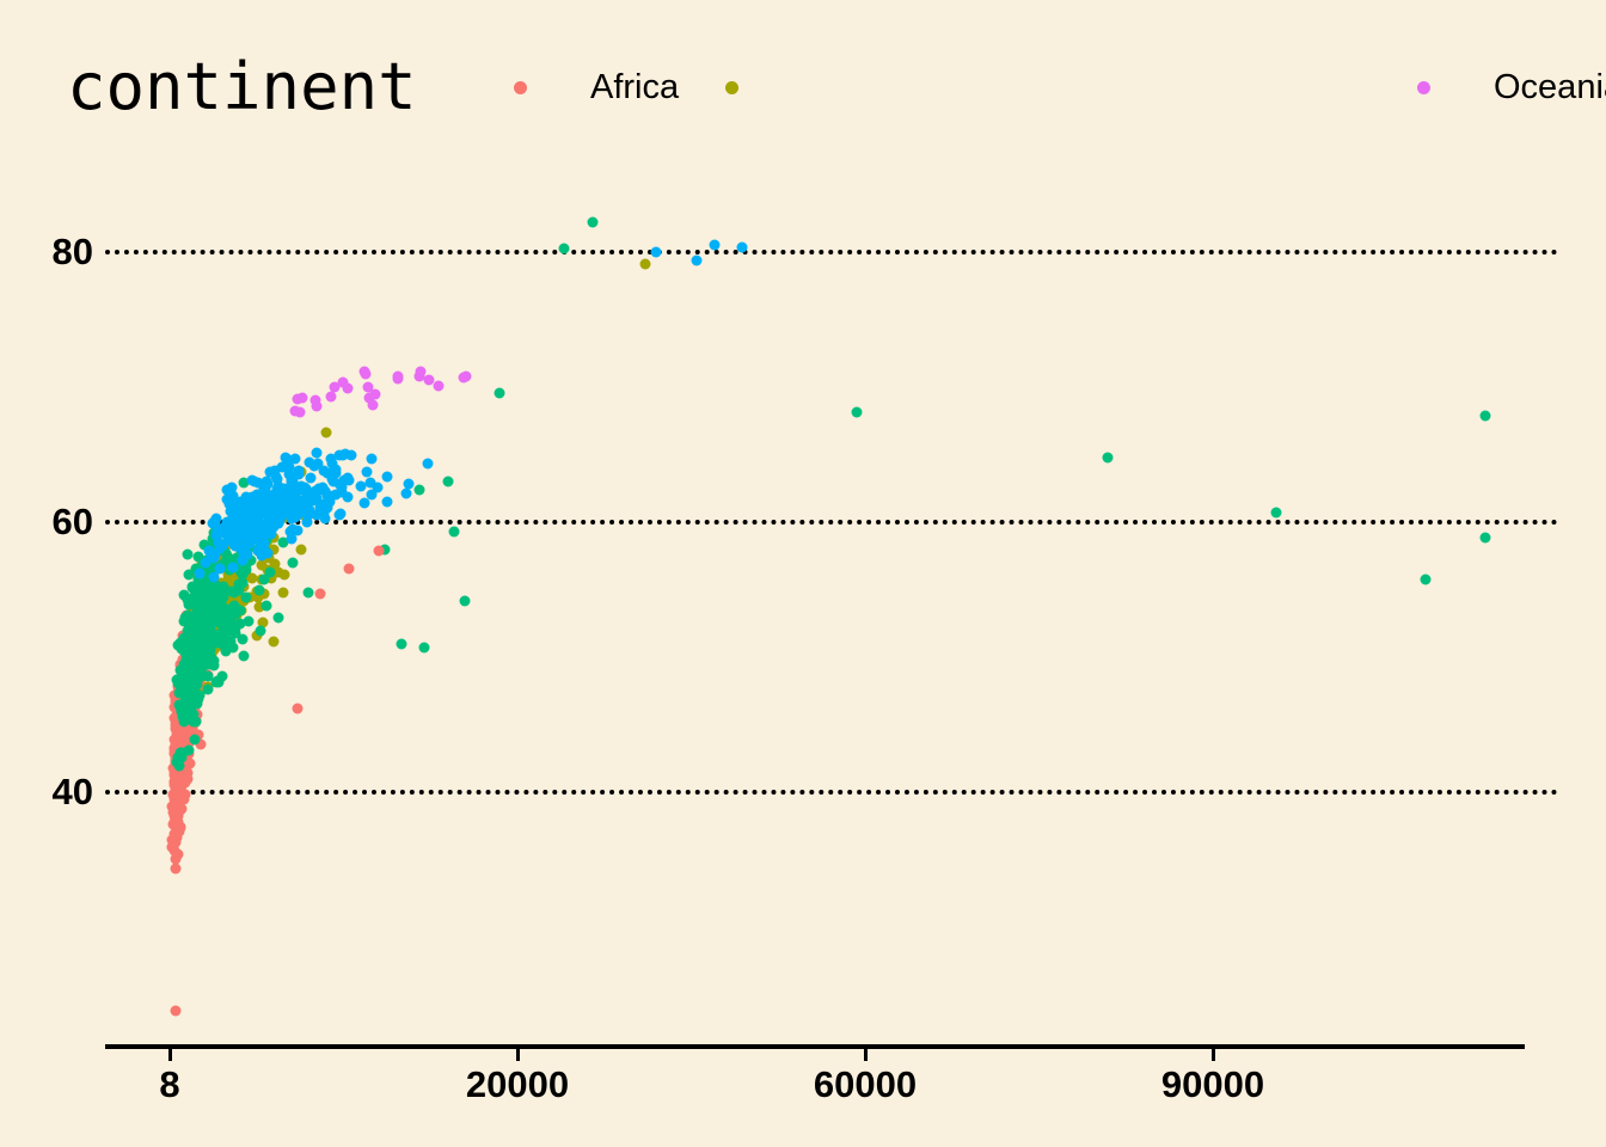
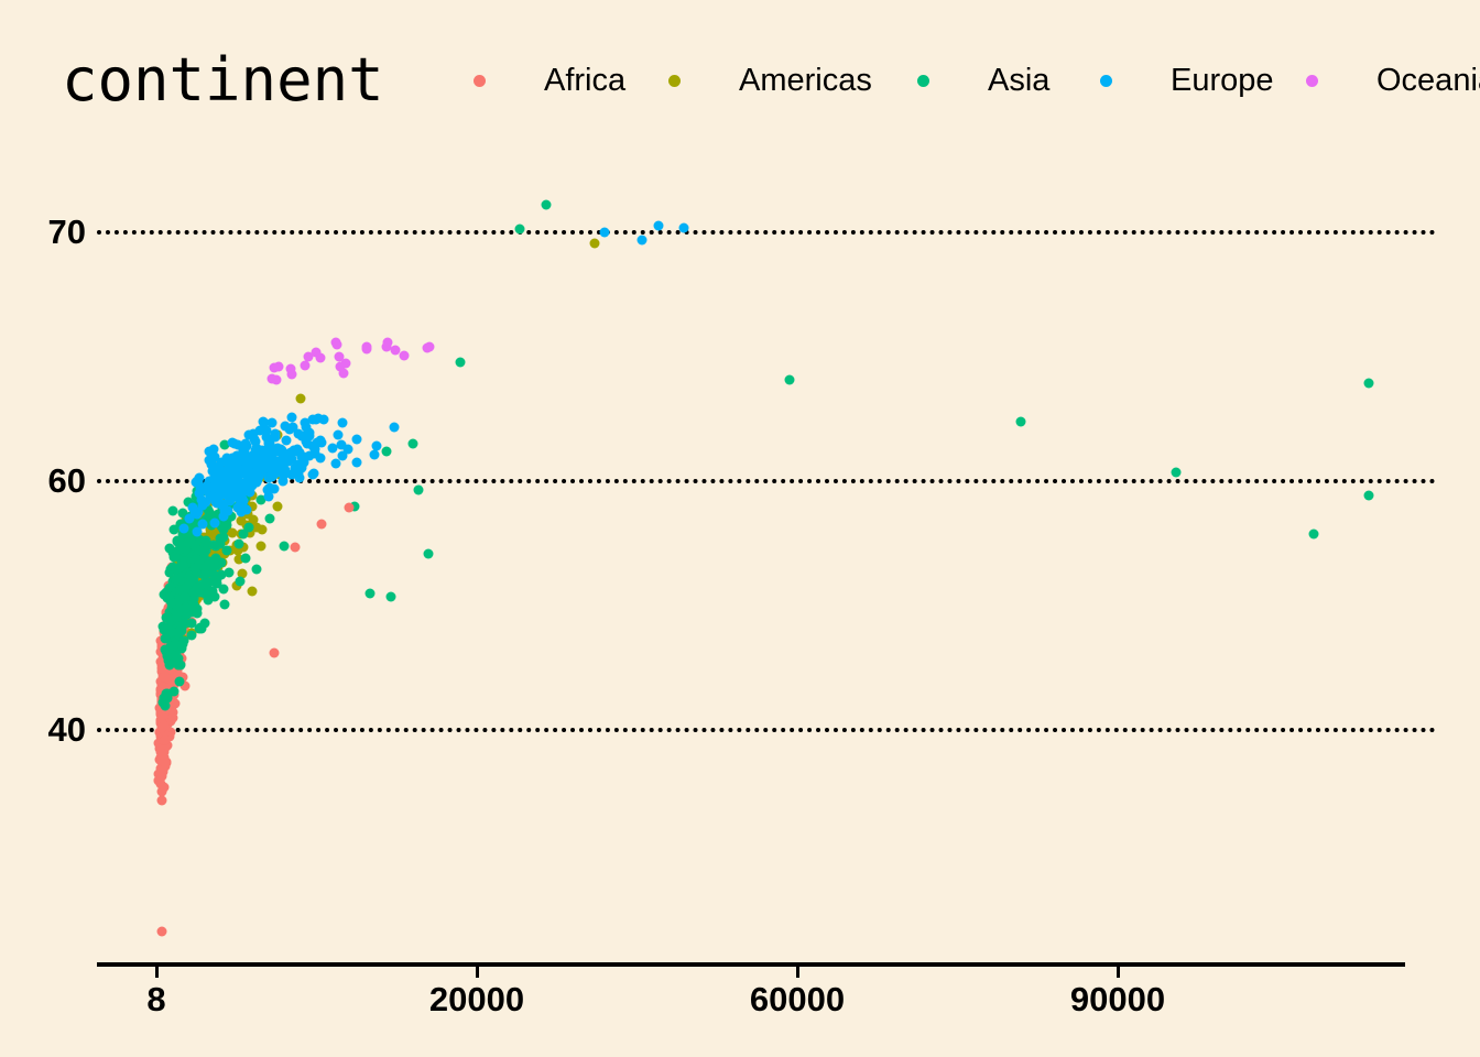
  continent
  Africa
+ Americas
+ Asia
+ Europe
  Oceani
- 80
+ 70
  60
  40
  8
  20000
  60000
  90000
